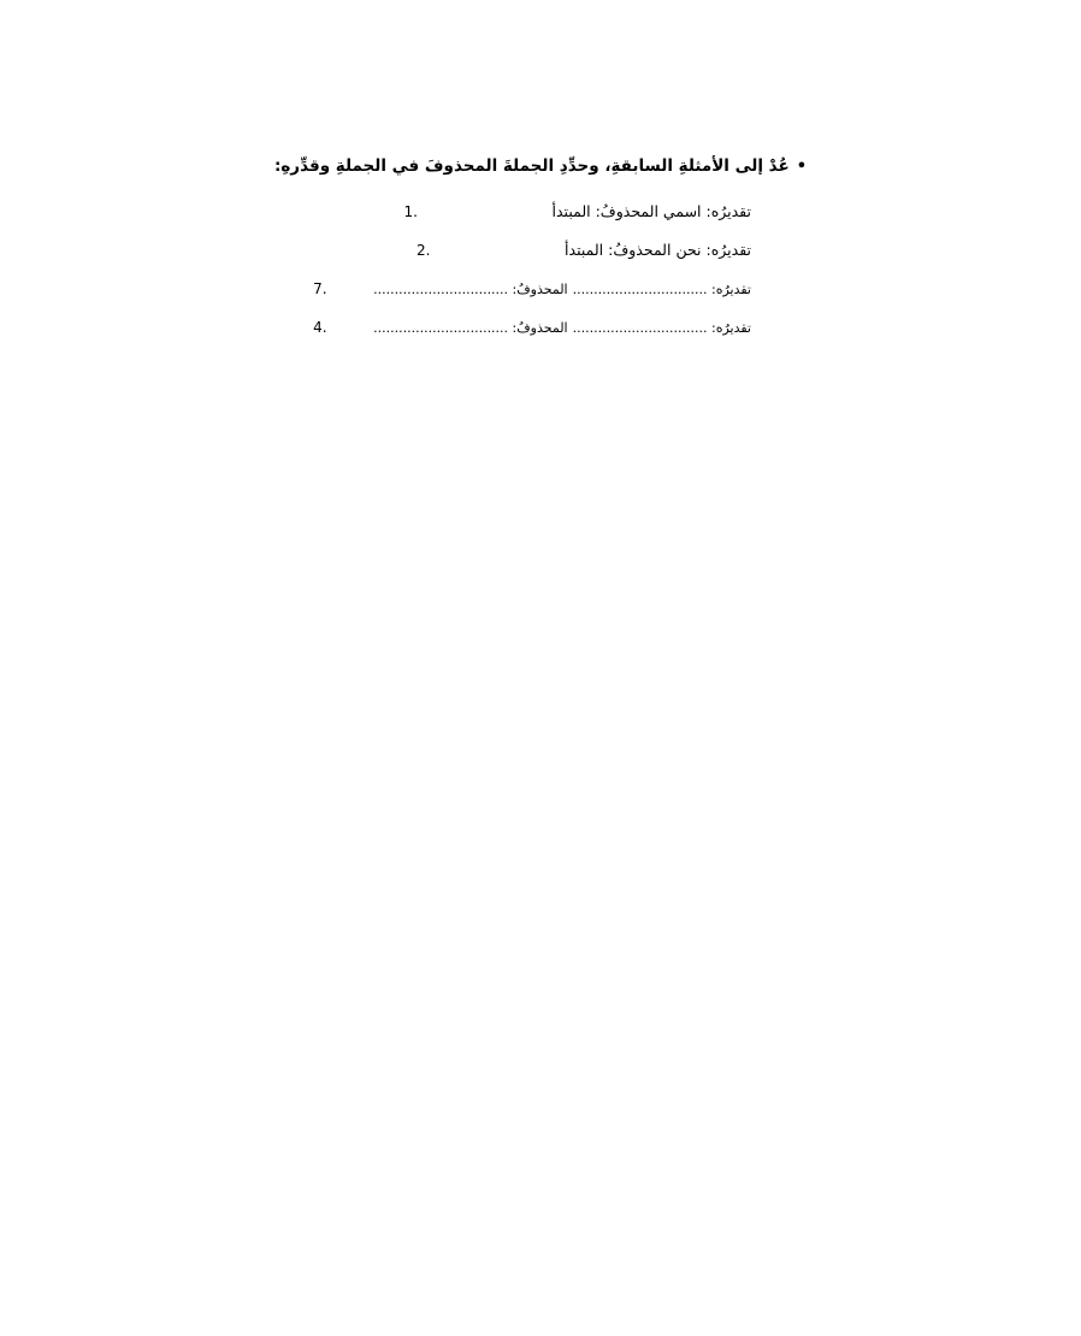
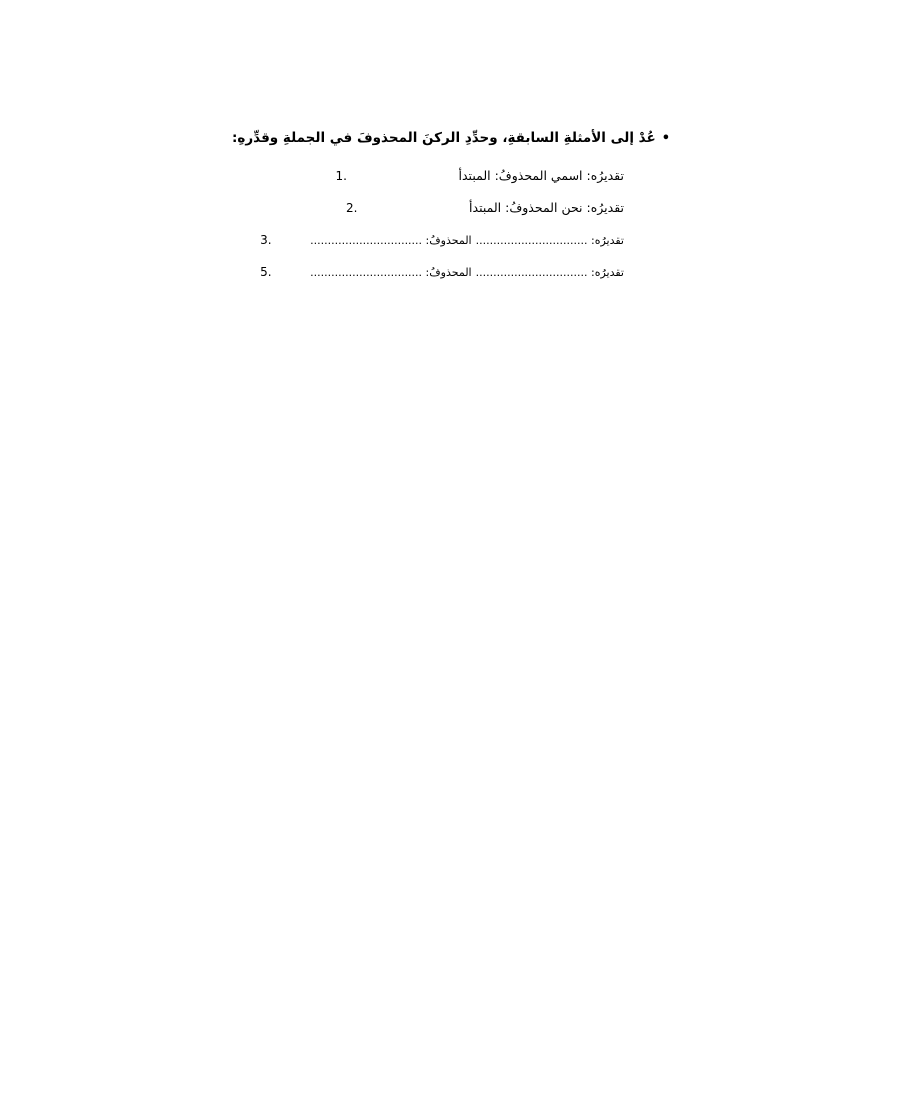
  •
- عُدْ إلى الأمثلةِ السابقةِ، وحدِّدِ الجملةَ المحذوفَ في الجملةِ وقدِّرهِ:
+ عُدْ إلى الأمثلةِ السابقةِ، وحدِّدِ الركنَ المحذوفَ في الجملةِ وقدِّرهِ:
  تقديرُه: اسمي
  المحذوفُ: المبتدأ
  1.
  تقديرُه: نحن
  المحذوفُ: المبتدأ
  2.
  تقديرُه: ................................
  المحذوفُ: ................................
- 7.
+ 3.
  تقديرُه: ................................
  المحذوفُ: ................................
- 4.
+ 5.
